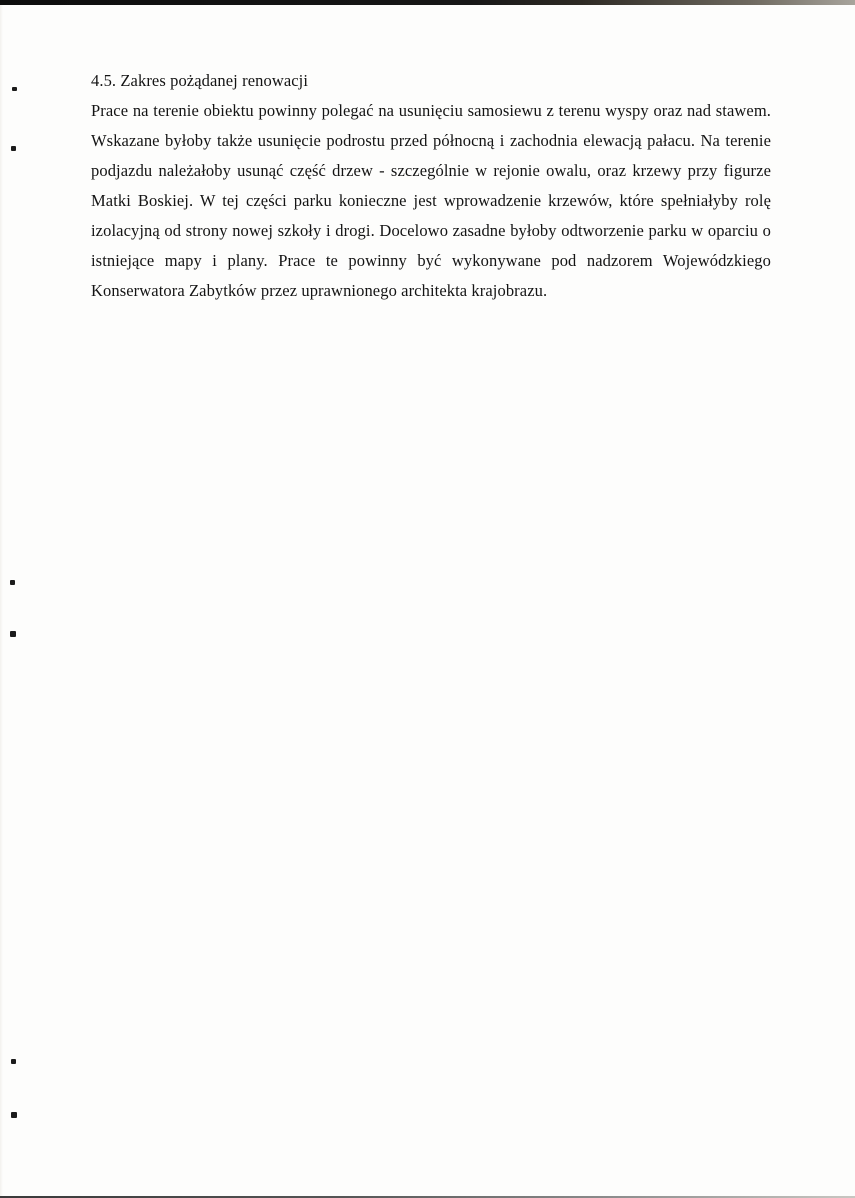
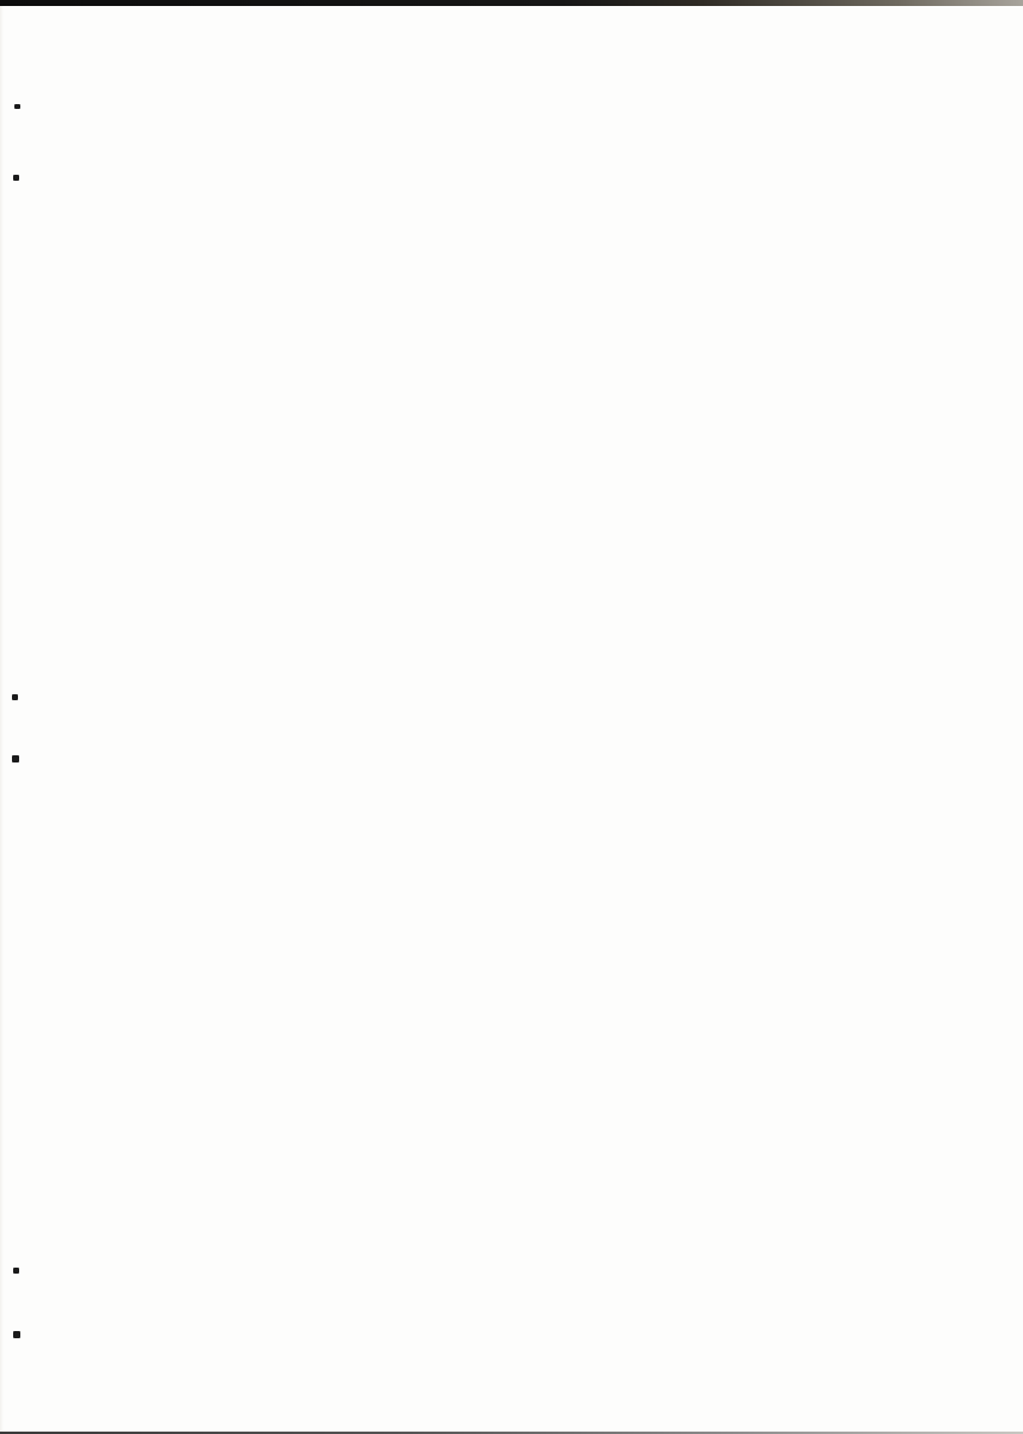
- 4.5. Zakres pożądanej renowacji
- Prace na terenie obiektu powinny polegać na usunięciu samosiewu z terenu wyspy oraz nad stawem. Wskazane byłoby także usunięcie podrostu przed północną i zachodnia elewacją pałacu. Na terenie podjazdu należałoby usunąć część drzew - szczególnie w rejonie owalu, oraz krzewy przy figurze Matki Boskiej. W tej części parku konieczne jest wprowadzenie krzewów, które spełniałyby rolę izolacyjną od strony nowej szkoły i drogi. Docelowo zasadne byłoby odtworzenie parku w oparciu o istniejące mapy i plany. Prace te powinny być wykonywane pod nadzorem Wojewódzkiego Konserwatora Zabytków przez uprawnionego architekta krajobrazu.
